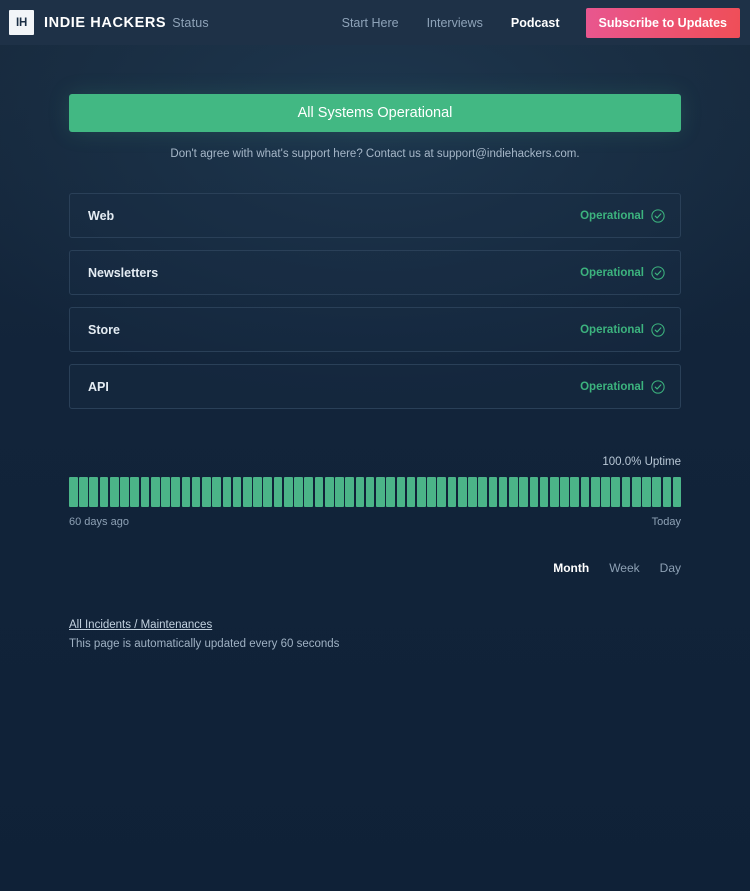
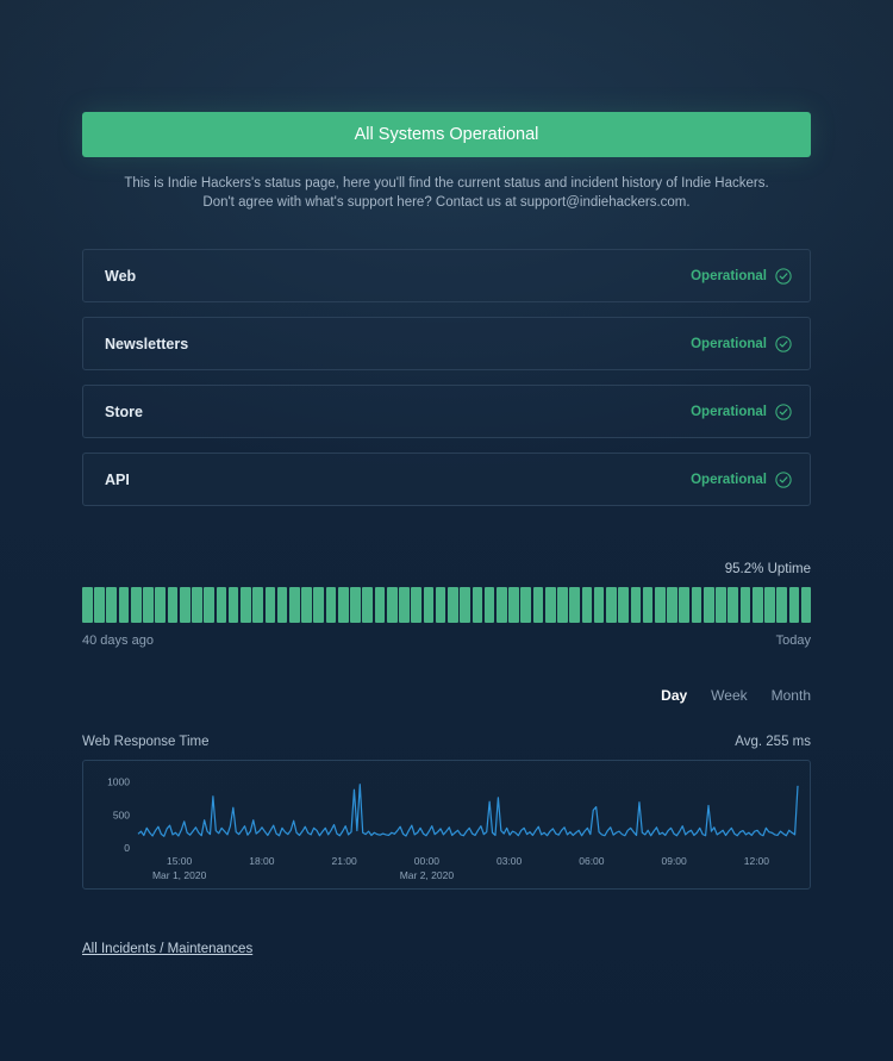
- IH
- INDIE HACKERS
- Status
- Start Here
- Interviews
- Podcast
- Subscribe to Updates
  All Systems Operational
+ This is Indie Hackers's status page, here you'll find the current status and incident history of Indie Hackers.
  Don't agree with what's support here? Contact us at support@indiehackers.com.
  Web
  Operational
  Newsletters
  Operational
  Store
  Operational
  API
  Operational
- 100.0% Uptime
+ 95.2% Uptime
- 60 days ago
+ 40 days ago
  Today
- Month
+ Day
  Week
- Day
+ Month
+ Web Response Time
+ Avg. 255 ms
+ 0
+ 500
+ 1000
+ 15:00
+ Mar 1, 2020
+ 18:00
+ 21:00
+ 00:00
+ Mar 2, 2020
+ 03:00
+ 06:00
+ 09:00
+ 12:00
  All Incidents / Maintenances
- This page is automatically updated every 60 seconds
